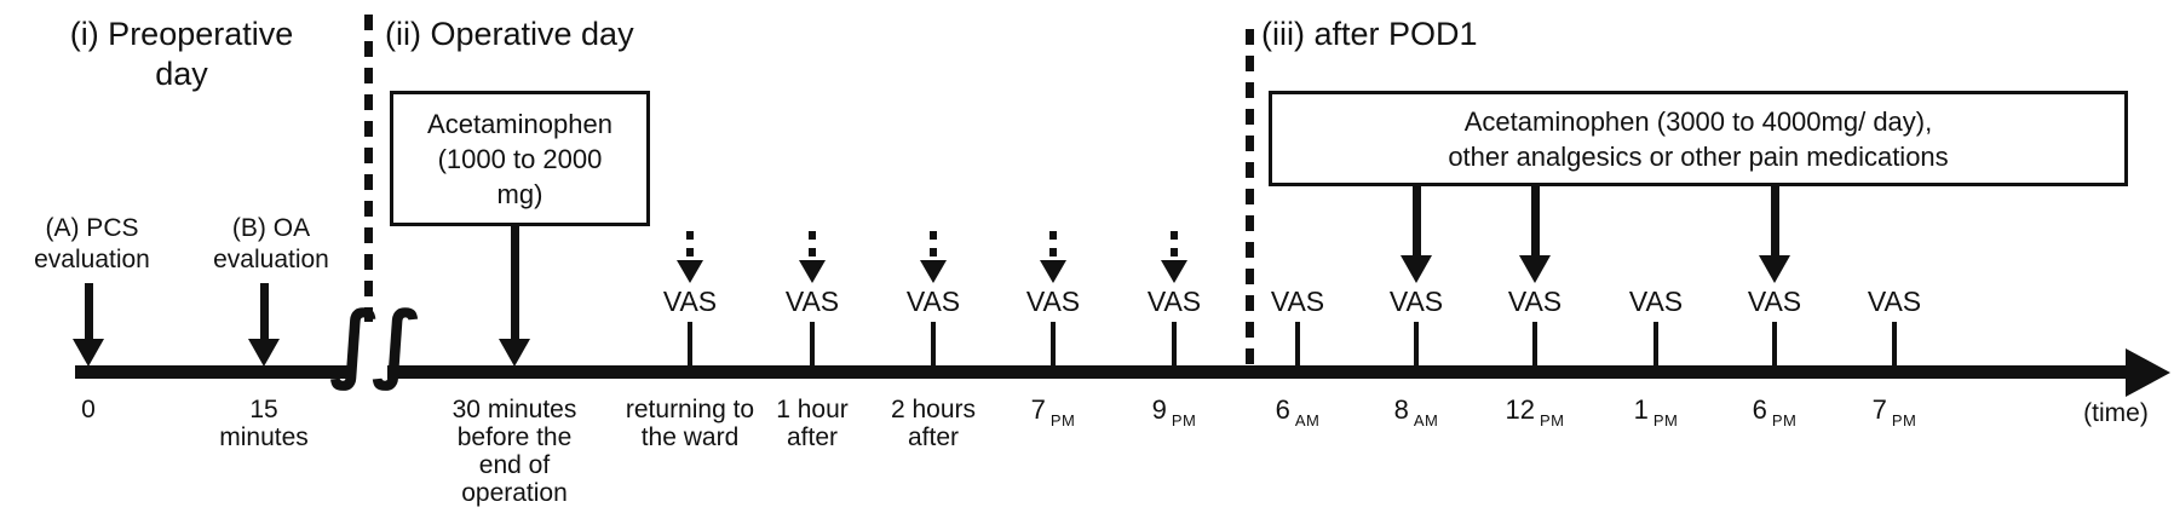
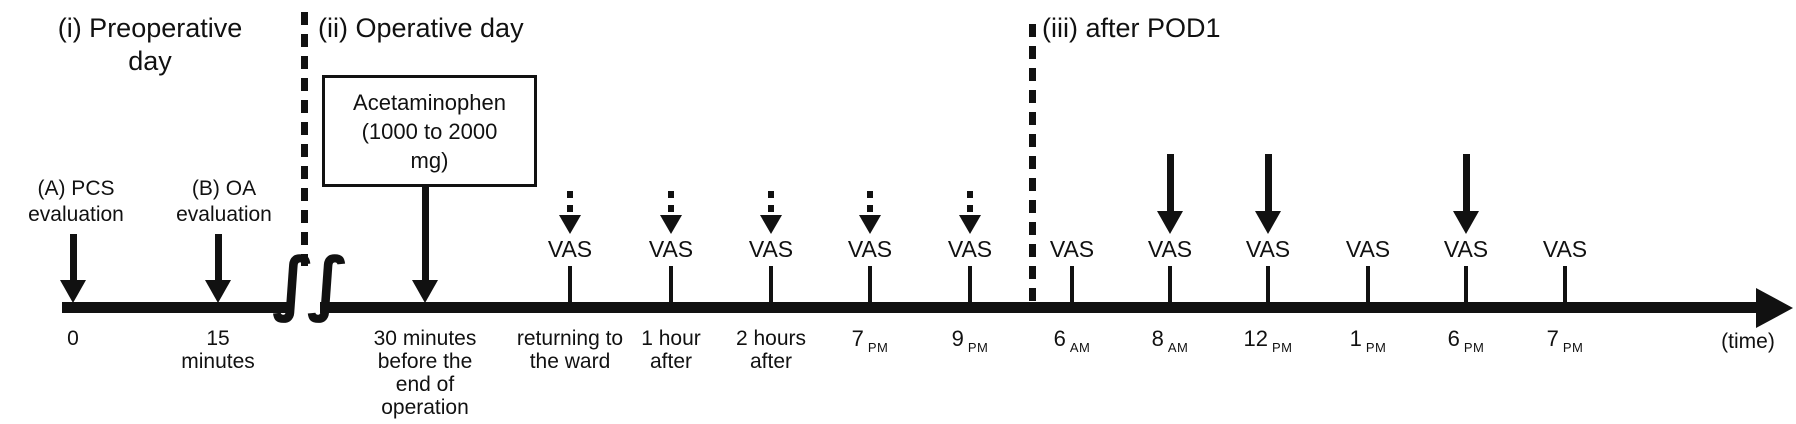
  (i) Preoperative
  day
  (ii) Operative day
  (iii) after POD1
  Acetaminophen
  (1000 to 2000
  mg)
- Acetaminophen (3000 to 4000mg/ day),
- other analgesics or other pain medications
  (A) PCS
  evaluation
  (B) OA
  evaluation
  ∫∫
  (time)
  0
  15
  minutes
  30 minutes
  before the
  end of
  operation
  VAS
  returning to
  the ward
  VAS
  1 hour
  after
  VAS
  2 hours
  after
  VAS
  7 PM
  VAS
  9 PM
  VAS
  6 AM
  VAS
  8 AM
  VAS
  12 PM
  VAS
  1 PM
  VAS
  6 PM
  VAS
  7 PM
